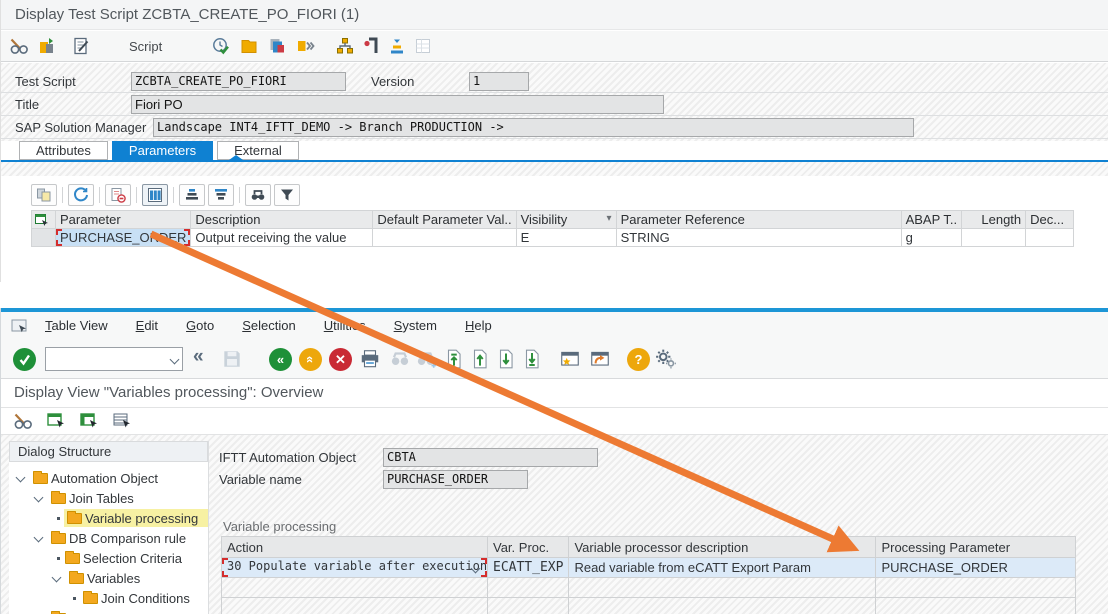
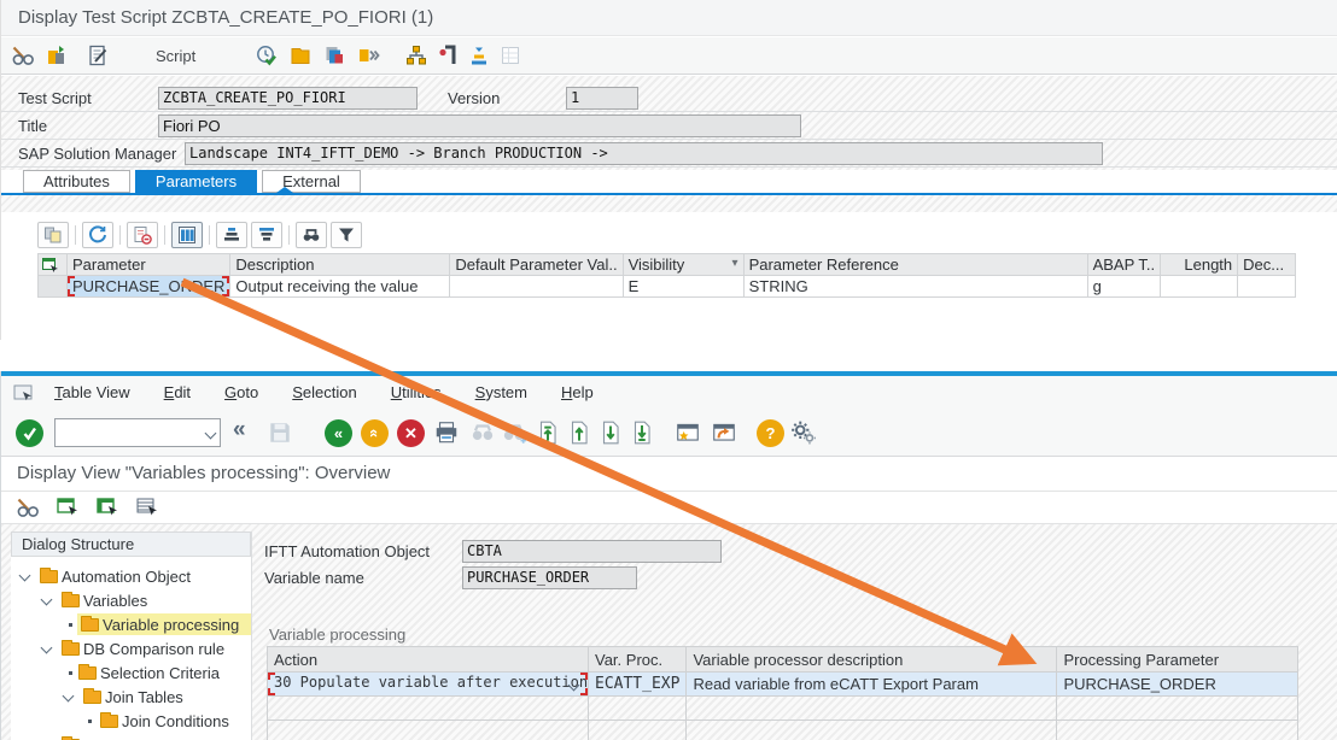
  Display Test Script ZCBTA_CREATE_PO_FIORI (1)
  Script
  Test Script
  ZCBTA_CREATE_PO_FIORI
  Version
  1
  Title
  Fiori PO
  SAP Solution Manager
  Landscape INT4_IFTT_DEMO -> Branch PRODUCTION ->
  Attributes
  Parameters
  External
  	Parameter	Description	Default Parameter Val..	Visibility ▾	Parameter Reference	ABAP T..	Length	Dec...
  Table View
  Edit
  Goto
  Selection
  System
  Help
  «
  «
  ✕
  ?
  Display View "Variables processing": Overview
  Dialog Structure
  Automation Object
- Join Tables
+ Variables
  Variable processing
  DB Comparison rule
  Selection Criteria
- Variables
+ Join Tables
  Join Conditions
  IFTT Automation Object
  CBTA
  Variable name
  PURCHASE_ORDER
  Variable processing
  Action	Var. Proc.	Variable processor description	Processing Parameter
